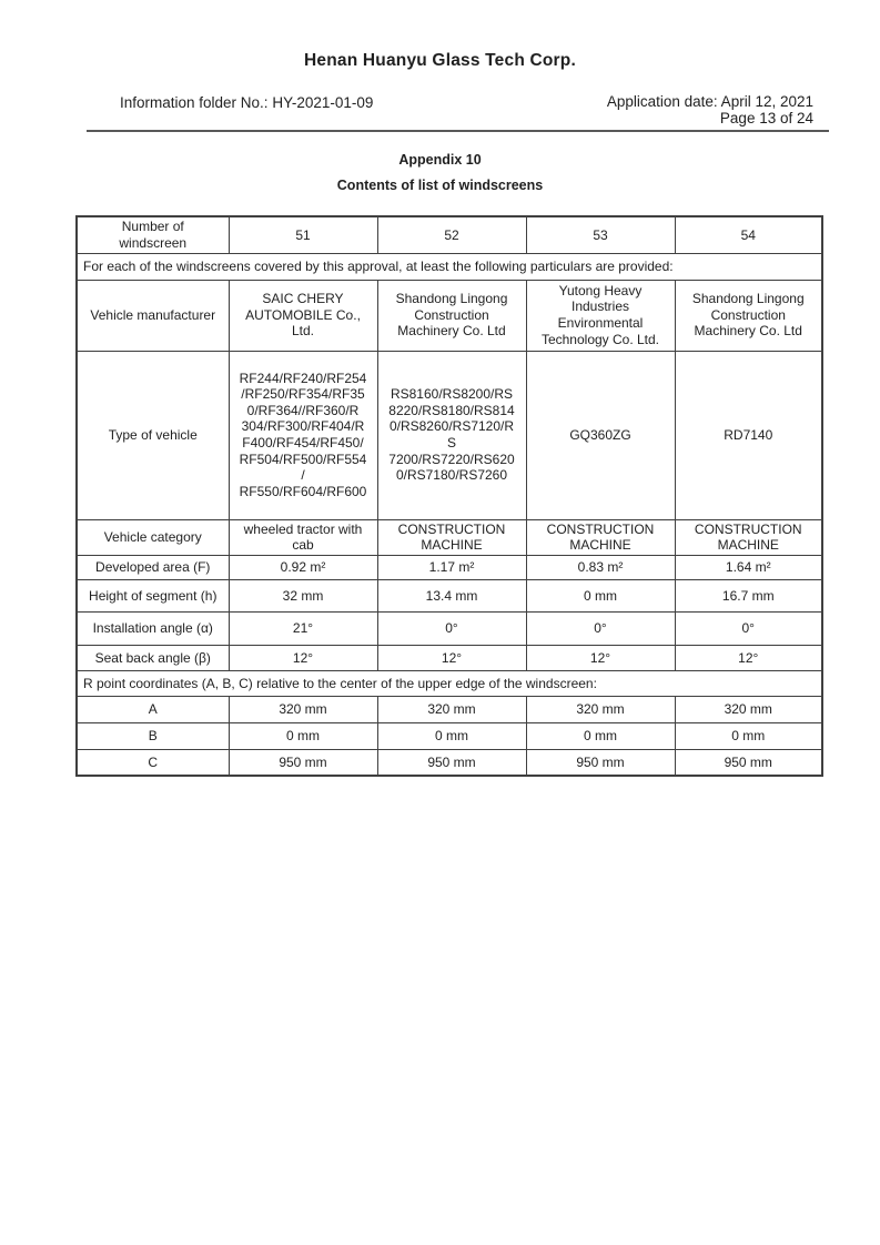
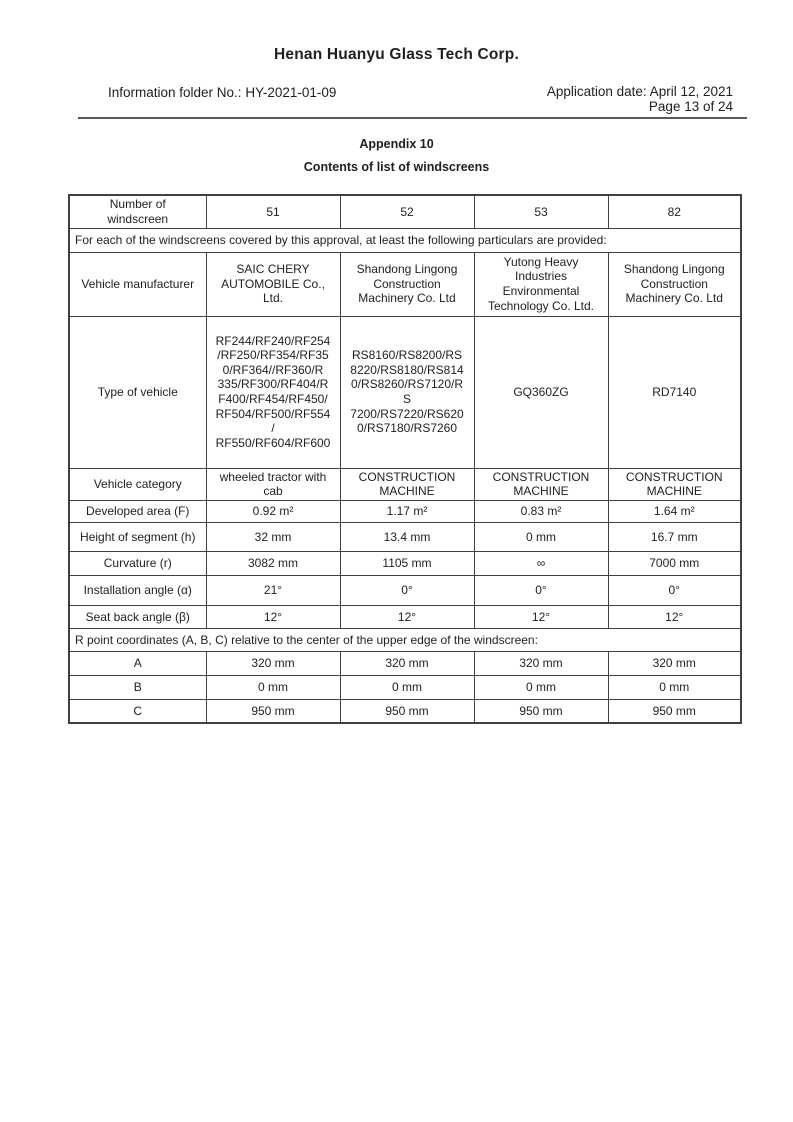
  Henan Huanyu Glass Tech Corp.
  Information folder No.: HY-2021-01-09
  Application date: April 12, 2021
  Page 13 of 24
  Appendix 10
  Contents of list of windscreens
- Number of windscreen	51	52	53	54
+ Number of windscreen	51	52	53	82
  For each of the windscreens covered by this approval, at least the following particulars are provided:
  Vehicle manufacturer	SAIC CHERY AUTOMOBILE Co., Ltd.	Shandong Lingong Construction Machinery Co. Ltd	Yutong Heavy Industries Environmental Technology Co. Ltd.	Shandong Lingong Construction Machinery Co. Ltd
- Type of vehicle	RF244/RF240/RF254/RF250/RF354/RF350/RF364//RF360/R 304/RF300/RF404/RF400/RF454/RF450/RF504/RF500/RF554/ RF550/RF604/RF600	RS8160/RS8200/RS8220/RS8180/RS8140/RS8260/RS7120/RS 7200/RS7220/RS6200/RS7180/RS7260	GQ360ZG	RD7140
+ Type of vehicle	RF244/RF240/RF254/RF250/RF354/RF350/RF364//RF360/R 335/RF300/RF404/RF400/RF454/RF450/RF504/RF500/RF554/ RF550/RF604/RF600	RS8160/RS8200/RS8220/RS8180/RS8140/RS8260/RS7120/RS 7200/RS7220/RS6200/RS7180/RS7260	GQ360ZG	RD7140
  Vehicle category	wheeled tractor with cab	CONSTRUCTION MACHINE	CONSTRUCTION MACHINE	CONSTRUCTION MACHINE
  Developed area (F)	0.92 m²	1.17 m²	0.83 m²	1.64 m²
  Height of segment (h)	32 mm	13.4 mm	0 mm	16.7 mm
+ Curvature (r)	3082 mm	1105 mm	∞	7000 mm
  Installation angle (α)	21°	0°	0°	0°
  Seat back angle (β)	12°	12°	12°	12°
  R point coordinates (A, B, C) relative to the center of the upper edge of the windscreen:
  A	320 mm	320 mm	320 mm	320 mm
  B	0 mm	0 mm	0 mm	0 mm
  C	950 mm	950 mm	950 mm	950 mm
